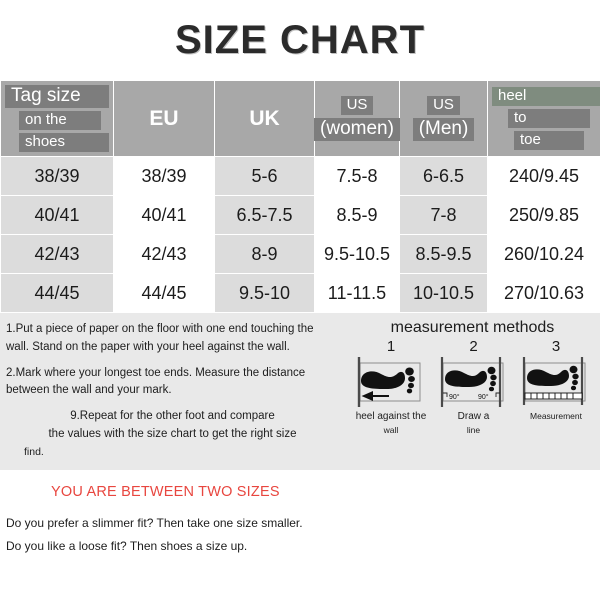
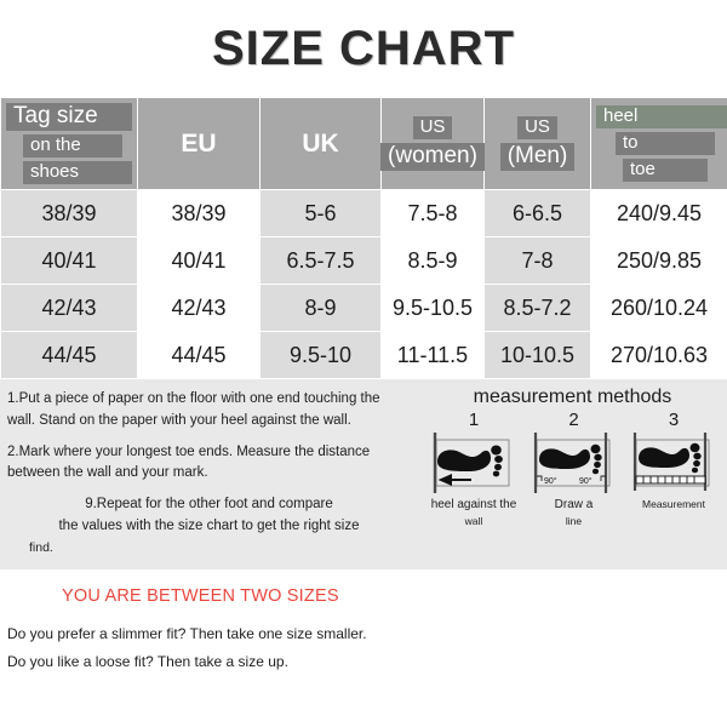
  SIZE CHART
  Tag size on the shoes	EU	UK	US (women)	US (Men)	heel to toe
  38/39	38/39	5-6	7.5-8	6-6.5	240/9.45
  40/41	40/41	6.5-7.5	8.5-9	7-8	250/9.85
- 42/43	42/43	8-9	9.5-10.5	8.5-9.5	260/10.24
+ 42/43	42/43	8-9	9.5-10.5	8.5-7.2	260/10.24
  44/45	44/45	9.5-10	11-11.5	10-10.5	270/10.63
  1.Put a piece of paper on the floor with one end touching the wall. Stand on the paper with your heel against the wall.
  2.Mark where your longest toe ends. Measure the distance between the wall and your mark.
  9.Repeat for the other foot and compare
  the values with the size chart to get the right size
  find.
  measurement methods
  1
  heel against the
  wall
  2
  Draw a
  line
  3
  Measurement
  YOU ARE BETWEEN TWO SIZES
  Do you prefer a slimmer fit? Then take one size smaller.
- Do you like a loose fit? Then shoes a size up.
+ Do you like a loose fit? Then take a size up.
